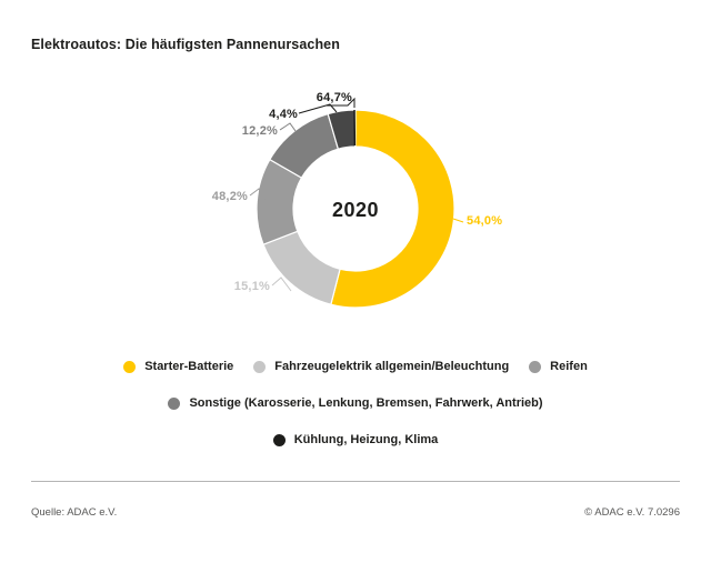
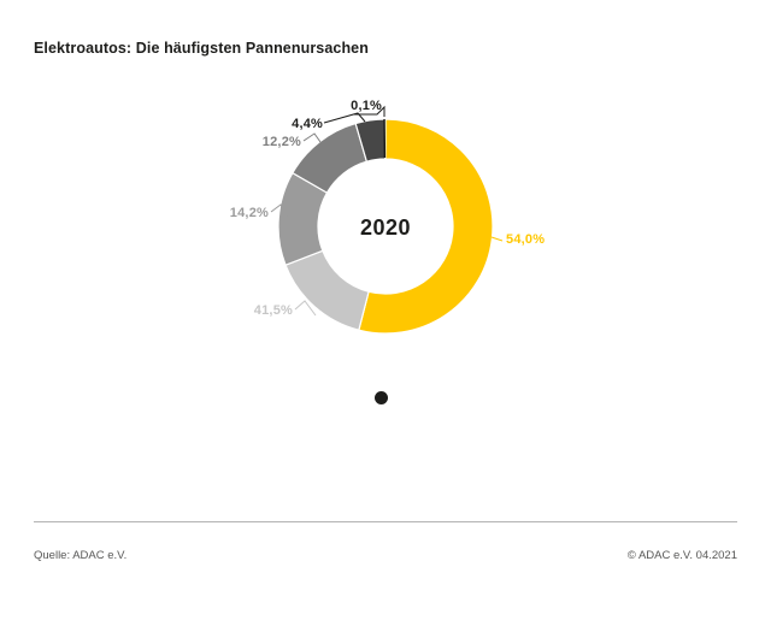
  Elektroautos: Die häufigsten Pannenursachen
- 64,7%
+ 0,1%
  4,4%
  12,2%
- 48,2%
+ 14,2%
- 15,1%
+ 41,5%
  54,0%
  2020
- Starter-Batterie
- Fahrzeugelektrik allgemein/Beleuchtung
- Reifen
- Sonstige (Karosserie, Lenkung, Bremsen, Fahrwerk, Antrieb)
- Kühlung, Heizung, Klima
  Quelle: ADAC e.V.
- © ADAC e.V. 7.0296
+ © ADAC e.V. 04.2021
